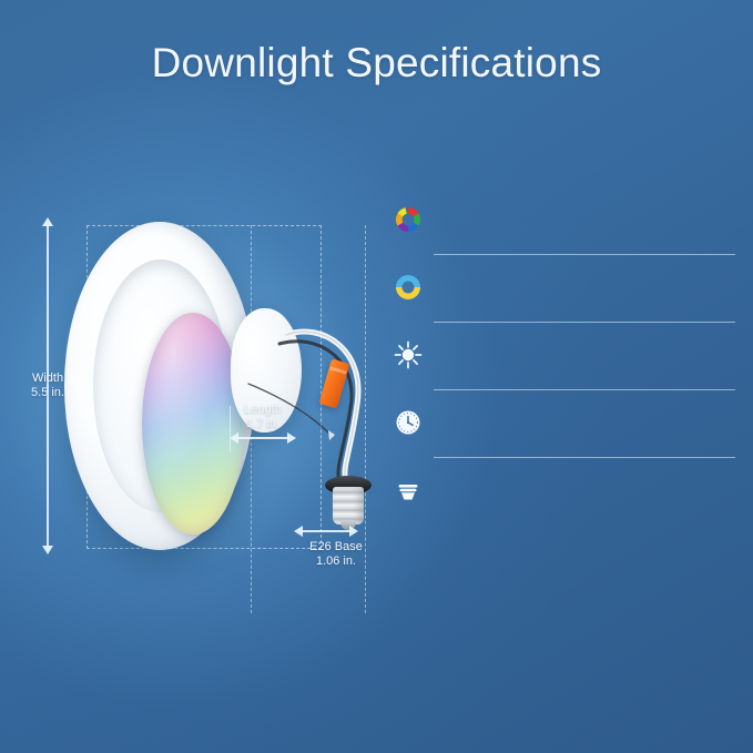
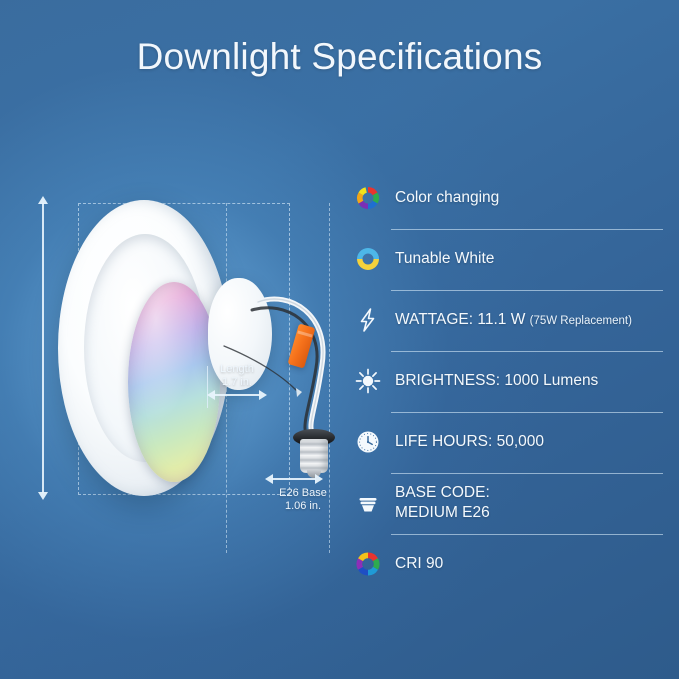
  Downlight Specifications
- Width
- 5.5 in.
  Length
  1.7 in.
  E26 Base
  1.06 in.
+ Color changing
+ Tunable White
+ WATTAGE: 11.1 W (75W Replacement)
+ BRIGHTNESS: 1000 Lumens
+ LIFE HOURS: 50,000
+ BASE CODE:
+ MEDIUM E26
+ CRI 90
